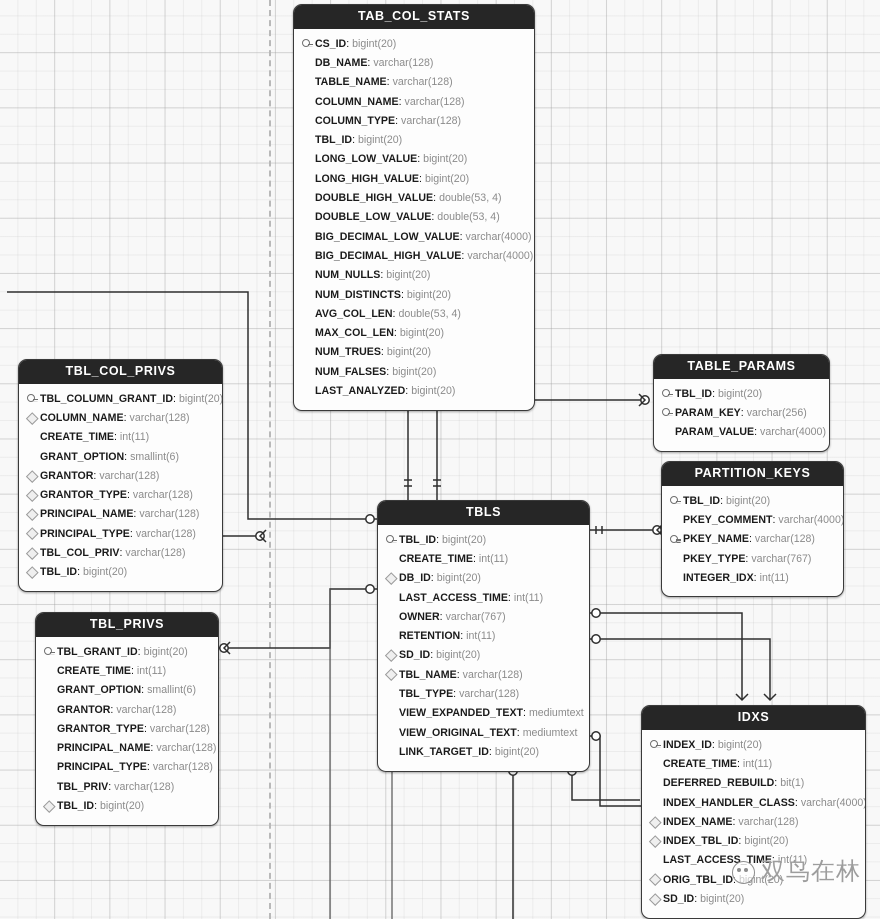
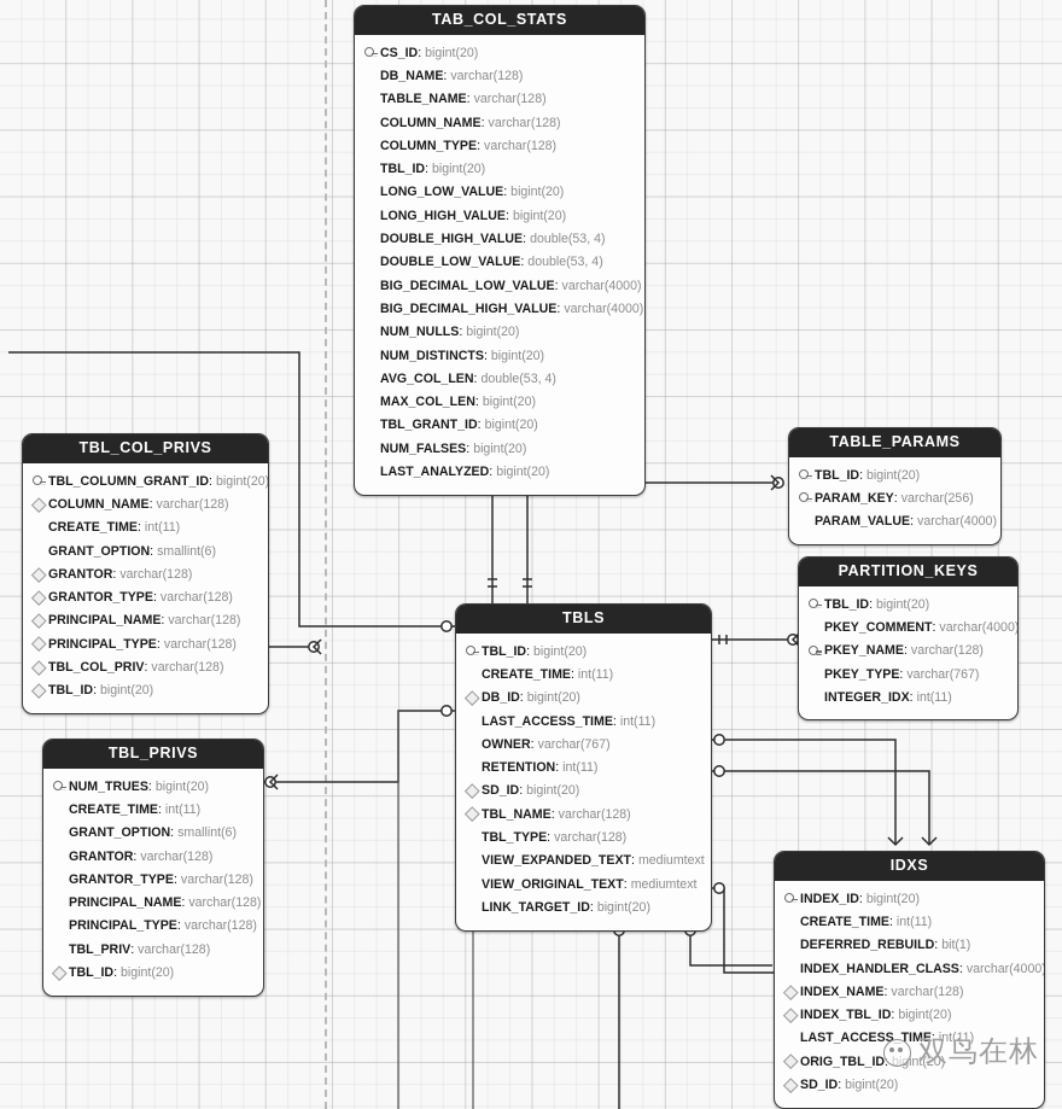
  TAB_COL_STATS
  CS_ID
  :
  bigint(20)
  DB_NAME
  :
  varchar(128)
  TABLE_NAME
  :
  varchar(128)
  COLUMN_NAME
  :
  varchar(128)
  COLUMN_TYPE
  :
  varchar(128)
  TBL_ID
  :
  bigint(20)
  LONG_LOW_VALUE
  :
  bigint(20)
  LONG_HIGH_VALUE
  :
  bigint(20)
  DOUBLE_HIGH_VALUE
  :
  double(53, 4)
  DOUBLE_LOW_VALUE
  :
  double(53, 4)
  BIG_DECIMAL_LOW_VALUE
  :
  varchar(4000)
  BIG_DECIMAL_HIGH_VALUE
  :
  varchar(4000)
  NUM_NULLS
  :
  bigint(20)
  NUM_DISTINCTS
  :
  bigint(20)
  AVG_COL_LEN
  :
  double(53, 4)
  MAX_COL_LEN
  :
  bigint(20)
- NUM_TRUES
+ TBL_GRANT_ID
  :
  bigint(20)
  NUM_FALSES
  :
  bigint(20)
  LAST_ANALYZED
  :
  bigint(20)
  TBL_COL_PRIVS
  TBL_COLUMN_GRANT_ID
  :
  bigint(20)
  COLUMN_NAME
  :
  varchar(128)
  CREATE_TIME
  :
  int(11)
  GRANT_OPTION
  :
  smallint(6)
  GRANTOR
  :
  varchar(128)
  GRANTOR_TYPE
  :
  varchar(128)
  PRINCIPAL_NAME
  :
  varchar(128)
  PRINCIPAL_TYPE
  :
  varchar(128)
  TBL_COL_PRIV
  :
  varchar(128)
  TBL_ID
  :
  bigint(20)
  TBL_PRIVS
- TBL_GRANT_ID
+ NUM_TRUES
  :
  bigint(20)
  CREATE_TIME
  :
  int(11)
  GRANT_OPTION
  :
  smallint(6)
  GRANTOR
  :
  varchar(128)
  GRANTOR_TYPE
  :
  varchar(128)
  PRINCIPAL_NAME
  :
  varchar(128)
  PRINCIPAL_TYPE
  :
  varchar(128)
  TBL_PRIV
  :
  varchar(128)
  TBL_ID
  :
  bigint(20)
  TBLS
  TBL_ID
  :
  bigint(20)
  CREATE_TIME
  :
  int(11)
  DB_ID
  :
  bigint(20)
  LAST_ACCESS_TIME
  :
  int(11)
  OWNER
  :
  varchar(767)
  RETENTION
  :
  int(11)
  SD_ID
  :
  bigint(20)
  TBL_NAME
  :
  varchar(128)
  TBL_TYPE
  :
  varchar(128)
  VIEW_EXPANDED_TEXT
  :
  mediumtext
  VIEW_ORIGINAL_TEXT
  :
  mediumtext
  LINK_TARGET_ID
  :
  bigint(20)
  TABLE_PARAMS
  TBL_ID
  :
  bigint(20)
  PARAM_KEY
  :
  varchar(256)
  PARAM_VALUE
  :
  varchar(4000)
  PARTITION_KEYS
  TBL_ID
  :
  bigint(20)
  PKEY_COMMENT
  :
  varchar(4000)
  PKEY_NAME
  :
  varchar(128)
  PKEY_TYPE
  :
  varchar(767)
  INTEGER_IDX
  :
  int(11)
  IDXS
  INDEX_ID
  :
  bigint(20)
  CREATE_TIME
  :
  int(11)
  DEFERRED_REBUILD
  :
  bit(1)
  INDEX_HANDLER_CLASS
  :
  varchar(4000)
  INDEX_NAME
  :
  varchar(128)
  INDEX_TBL_ID
  :
  bigint(20)
  LAST_ACCESSTIME
  :
  int(11)
  ORIG_TBL_ID
  int(20)
  SD_ID
  :
  bigint(20)
  双鸟在林
